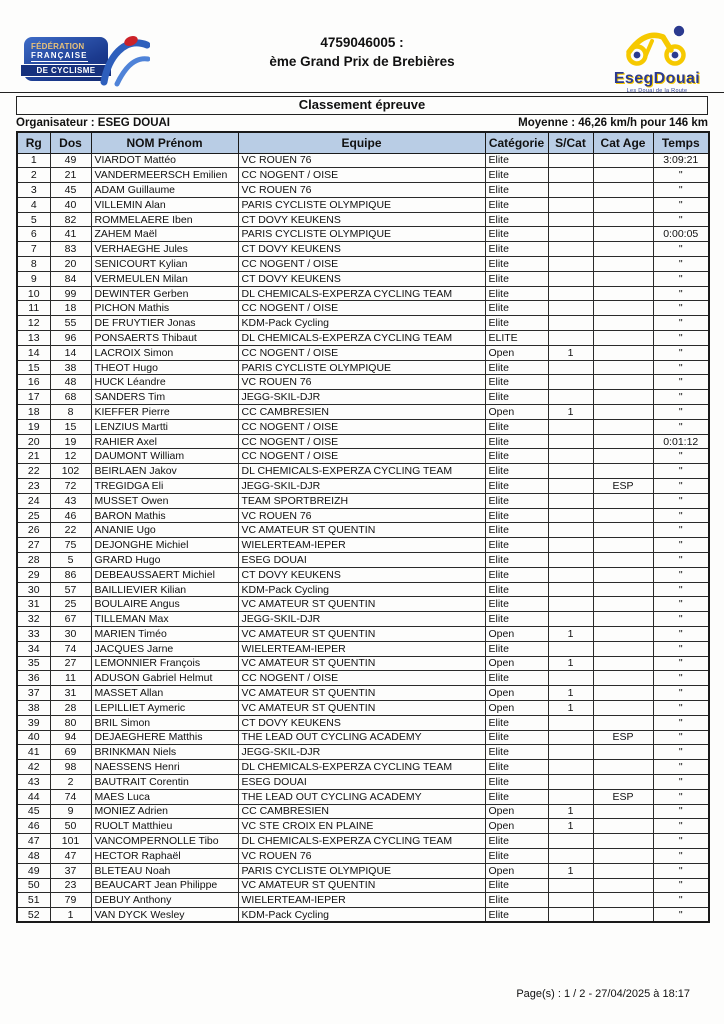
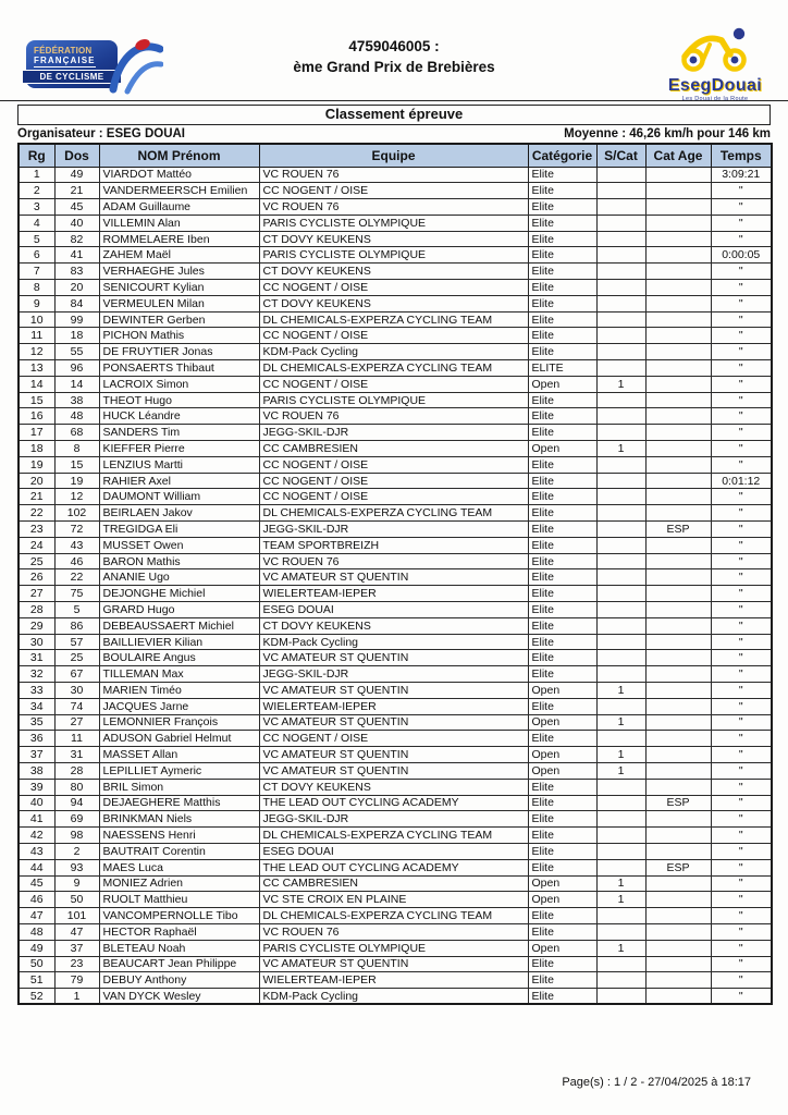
  FÉDÉRATION
  FRANÇAISE
  DE CYCLISME
  4759046005 :
  ème Grand Prix de Brebières
  EsegDouai
  Classement épreuve
  Organisateur : ESEG DOUAI
  Moyenne : 46,26 km/h pour 146 km
  Rg	Dos	NOM Prénom	Equipe	Catégorie	S/Cat	Cat Age	Temps
  1	49	VIARDOT Mattéo	VC ROUEN 76	Elite			3:09:21
  2	21	VANDERMEERSCH Emilien	CC NOGENT / OISE	Elite			"
  3	45	ADAM Guillaume	VC ROUEN 76	Elite			"
  4	40	VILLEMIN Alan	PARIS CYCLISTE OLYMPIQUE	Elite			"
  5	82	ROMMELAERE Iben	CT DOVY KEUKENS	Elite			"
  6	41	ZAHEM Maël	PARIS CYCLISTE OLYMPIQUE	Elite			0:00:05
  7	83	VERHAEGHE Jules	CT DOVY KEUKENS	Elite			"
  8	20	SENICOURT Kylian	CC NOGENT / OISE	Elite			"
  9	84	VERMEULEN Milan	CT DOVY KEUKENS	Elite			"
  10	99	DEWINTER Gerben	DL CHEMICALS-EXPERZA CYCLING TEAM	Elite			"
  11	18	PICHON Mathis	CC NOGENT / OISE	Elite			"
  12	55	DE FRUYTIER Jonas	KDM-Pack Cycling	Elite			"
  13	96	PONSAERTS Thibaut	DL CHEMICALS-EXPERZA CYCLING TEAM	ELITE			"
  14	14	LACROIX Simon	CC NOGENT / OISE	Open	1		"
  15	38	THEOT Hugo	PARIS CYCLISTE OLYMPIQUE	Elite			"
  16	48	HUCK Léandre	VC ROUEN 76	Elite			"
  17	68	SANDERS Tim	JEGG-SKIL-DJR	Elite			"
  18	8	KIEFFER Pierre	CC CAMBRESIEN	Open	1		"
  19	15	LENZIUS Martti	CC NOGENT / OISE	Elite			"
  20	19	RAHIER Axel	CC NOGENT / OISE	Elite			0:01:12
  21	12	DAUMONT William	CC NOGENT / OISE	Elite			"
  22	102	BEIRLAEN Jakov	DL CHEMICALS-EXPERZA CYCLING TEAM	Elite			"
  23	72	TREGIDGA Eli	JEGG-SKIL-DJR	Elite		ESP	"
  24	43	MUSSET Owen	TEAM SPORTBREIZH	Elite			"
  25	46	BARON Mathis	VC ROUEN 76	Elite			"
  26	22	ANANIE Ugo	VC AMATEUR ST QUENTIN	Elite			"
  27	75	DEJONGHE Michiel	WIELERTEAM-IEPER	Elite			"
  28	5	GRARD Hugo	ESEG DOUAI	Elite			"
  29	86	DEBEAUSSAERT Michiel	CT DOVY KEUKENS	Elite			"
  30	57	BAILLIEVIER Kilian	KDM-Pack Cycling	Elite			"
  31	25	BOULAIRE Angus	VC AMATEUR ST QUENTIN	Elite			"
  32	67	TILLEMAN Max	JEGG-SKIL-DJR	Elite			"
  33	30	MARIEN Timéo	VC AMATEUR ST QUENTIN	Open	1		"
  34	74	JACQUES Jarne	WIELERTEAM-IEPER	Elite			"
  35	27	LEMONNIER François	VC AMATEUR ST QUENTIN	Open	1		"
  36	11	ADUSON Gabriel Helmut	CC NOGENT / OISE	Elite			"
  37	31	MASSET Allan	VC AMATEUR ST QUENTIN	Open	1		"
  38	28	LEPILLIET Aymeric	VC AMATEUR ST QUENTIN	Open	1		"
  39	80	BRIL Simon	CT DOVY KEUKENS	Elite			"
  40	94	DEJAEGHERE Matthis	THE LEAD OUT CYCLING ACADEMY	Elite		ESP	"
  41	69	BRINKMAN Niels	JEGG-SKIL-DJR	Elite			"
  42	98	NAESSENS Henri	DL CHEMICALS-EXPERZA CYCLING TEAM	Elite			"
  43	2	BAUTRAIT Corentin	ESEG DOUAI	Elite			"
- 44	74	MAES Luca	THE LEAD OUT CYCLING ACADEMY	Elite		ESP	"
+ 44	93	MAES Luca	THE LEAD OUT CYCLING ACADEMY	Elite		ESP	"
  45	9	MONIEZ Adrien	CC CAMBRESIEN	Open	1		"
  46	50	RUOLT Matthieu	VC STE CROIX EN PLAINE	Open	1		"
  47	101	VANCOMPERNOLLE Tibo	DL CHEMICALS-EXPERZA CYCLING TEAM	Elite			"
  48	47	HECTOR Raphaël	VC ROUEN 76	Elite			"
  49	37	BLETEAU Noah	PARIS CYCLISTE OLYMPIQUE	Open	1		"
  50	23	BEAUCART Jean Philippe	VC AMATEUR ST QUENTIN	Elite			"
  51	79	DEBUY Anthony	WIELERTEAM-IEPER	Elite			"
  52	1	VAN DYCK Wesley	KDM-Pack Cycling	Elite			"
  Page(s) : 1 / 2 - 27/04/2025 à 18:17
